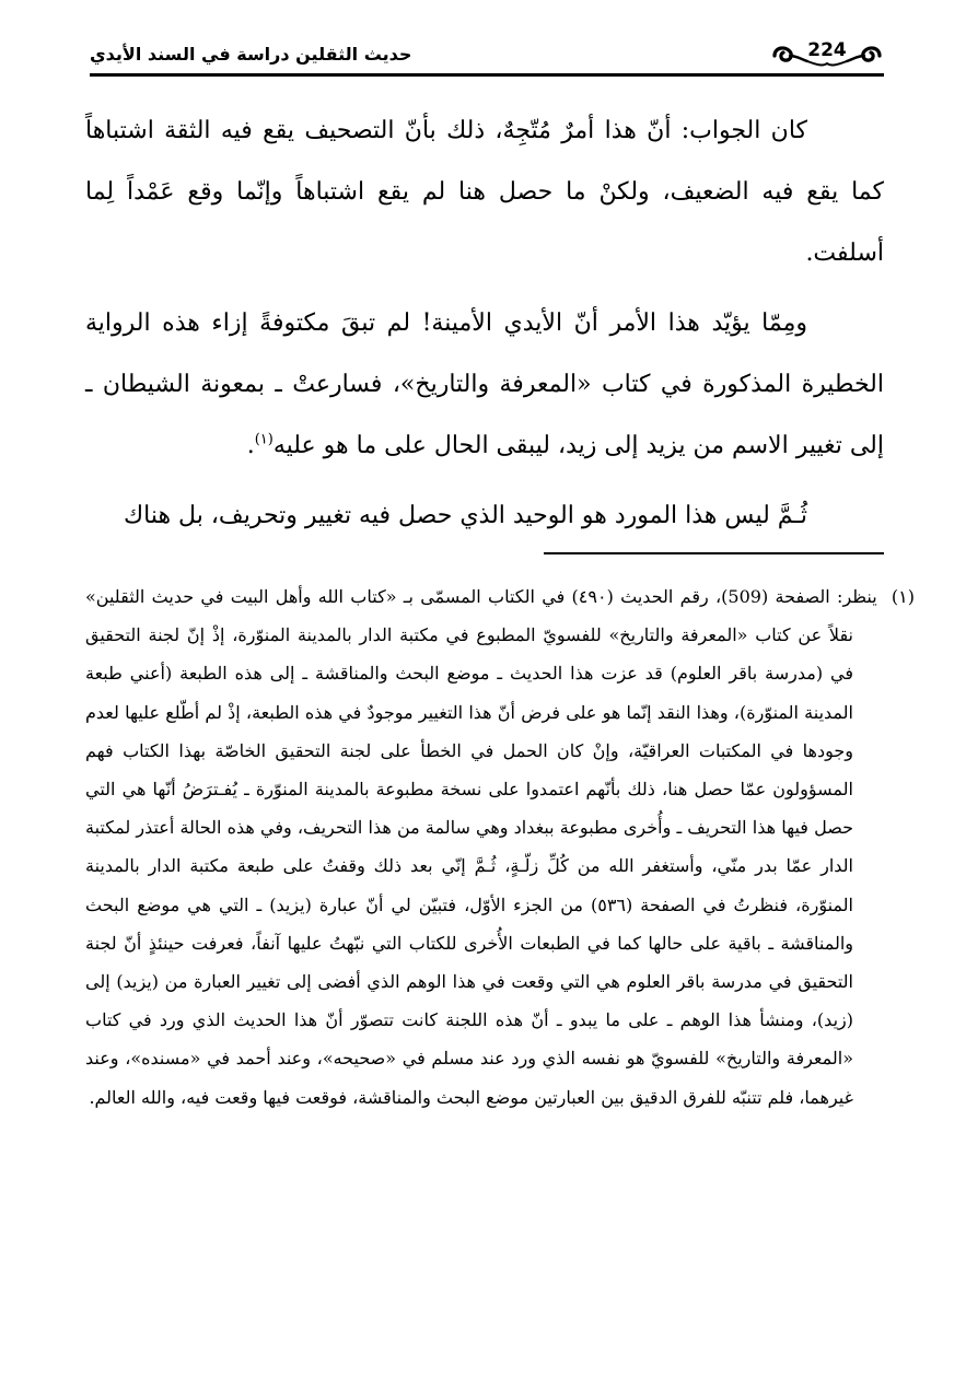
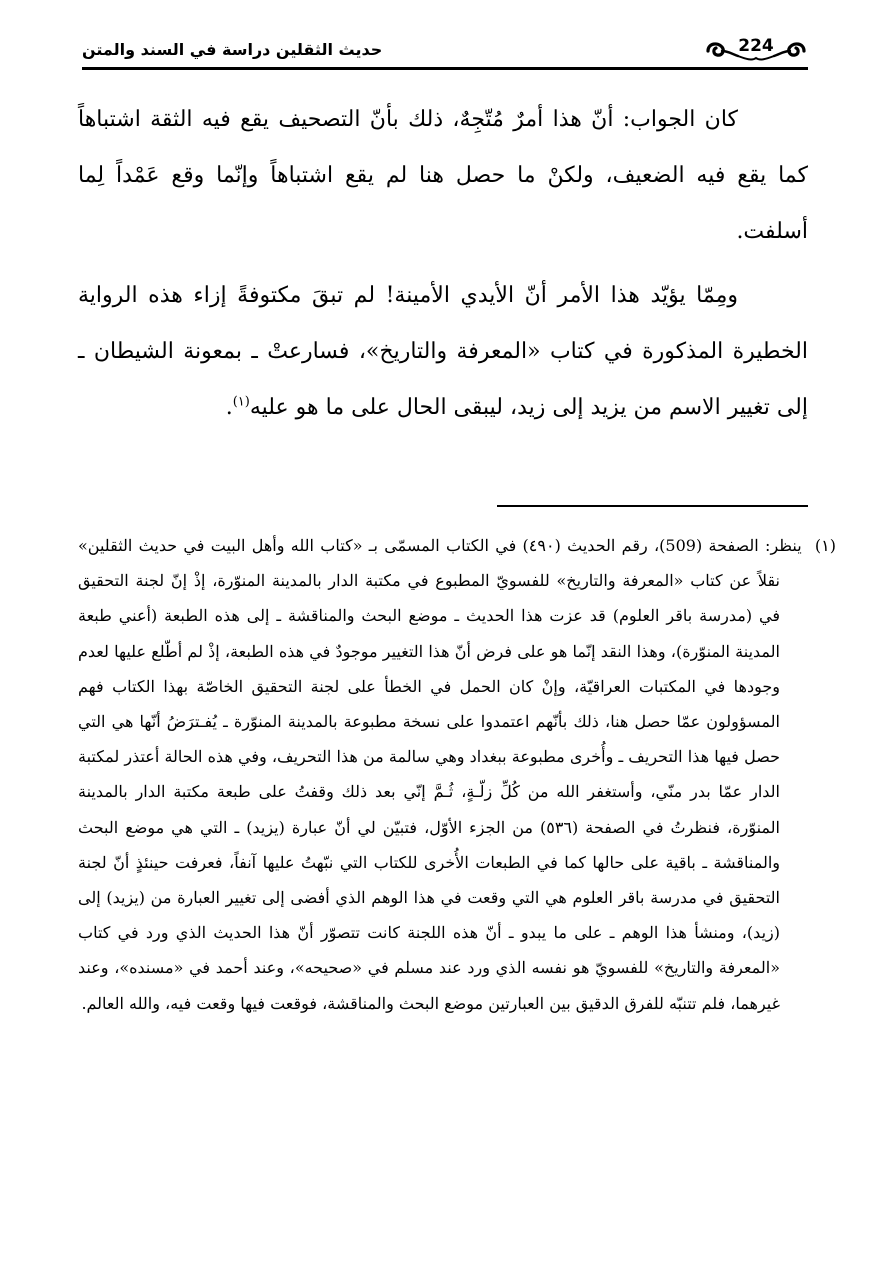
- حديث الثقلين دراسة في السند الأيدي
+ حديث الثقلين دراسة في السند والمتن
  224
  كان الجواب: أنّ هذا أمرٌ مُتّجِهٌ، ذلك بأنّ التصحيف يقع فيه الثقة اشتباهاً كما يقع فيه الضعيف، ولكنْ ما حصل هنا لم يقع اشتباهاً وإنّما وقع عَمْداً لِما أسلفت.
  ومِمّا يؤيّد هذا الأمر أنّ الأيدي الأمينة! لم تبقَ مكتوفةً إزاء هذه الرواية الخطيرة المذكورة في كتاب «المعرفة والتاريخ»، فسارعتْ ـ بمعونة الشيطان ـ إلى تغيير الاسم من يزيد إلى زيد، ليبقى الحال على ما هو عليه(١).
- ثُـمَّ ليس هذا المورد هو الوحيد الذي حصل فيه تغيير وتحريف، بل هناك
  (١) ينظر: الصفحة (509)، رقم الحديث (٤٩٠) في الكتاب المسمّى بـ «كتاب الله وأهل البيت في حديث الثقلين» نقلاً عن كتاب «المعرفة والتاريخ» للفسويّ المطبوع في مكتبة الدار بالمدينة المنوّرة، إذْ إنّ لجنة التحقيق في (مدرسة باقر العلوم) قد عزت هذا الحديث ـ موضع البحث والمناقشة ـ إلى هذه الطبعة (أعني طبعة المدينة المنوّرة)، وهذا النقد إنّما هو على فرض أنّ هذا التغيير موجودٌ في هذه الطبعة، إذْ لم أطّلع عليها لعدم وجودها في المكتبات العراقيّة، وإنْ كان الحمل في الخطأ على لجنة التحقيق الخاصّة بهذا الكتاب فهم المسؤولون عمّا حصل هنا، ذلك بأنّهم اعتمدوا على نسخة مطبوعة بالمدينة المنوّرة ـ يُفـترَضُ أنّها هي التي حصل فيها هذا التحريف ـ وأُخرى مطبوعة ببغداد وهي سالمة من هذا التحريف، وفي هذه الحالة أعتذر لمكتبة الدار عمّا بدر منّي، وأستغفر الله من كُلِّ زلّـةٍ، ثُـمَّ إنّي بعد ذلك وقفتُ على طبعة مكتبة الدار بالمدينة المنوّرة، فنظرتُ في الصفحة (٥٣٦) من الجزء الأوّل، فتبيّن لي أنّ عبارة (يزيد) ـ التي هي موضع البحث والمناقشة ـ باقية على حالها كما في الطبعات الأُخرى للكتاب التي نبّهتُ عليها آنفاً، فعرفت حينئذٍ أنّ لجنة التحقيق في مدرسة باقر العلوم هي التي وقعت في هذا الوهم الذي أفضى إلى تغيير العبارة من (يزيد) إلى (زيد)، ومنشأ هذا الوهم ـ على ما يبدو ـ أنّ هذه اللجنة كانت تتصوّر أنّ هذا الحديث الذي ورد في كتاب «المعرفة والتاريخ» للفسويّ هو نفسه الذي ورد عند مسلم في «صحيحه»، وعند أحمد في «مسنده»، وعند غيرهما، فلم تتنبّه للفرق الدقيق بين العبارتين موضع البحث والمناقشة، فوقعت فيها وقعت فيه، والله العالم.
